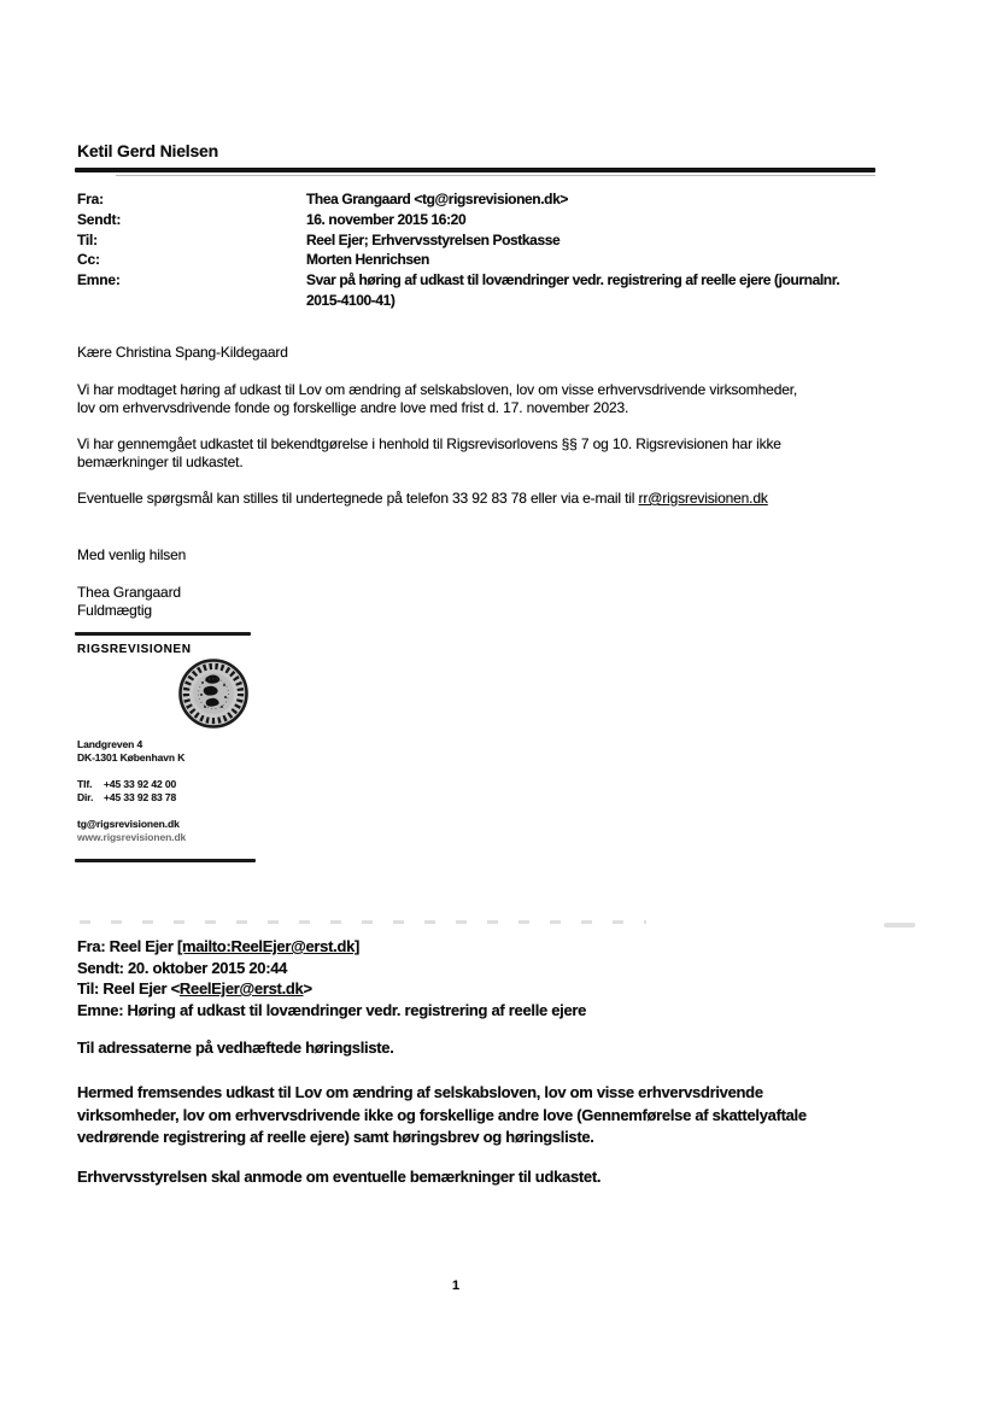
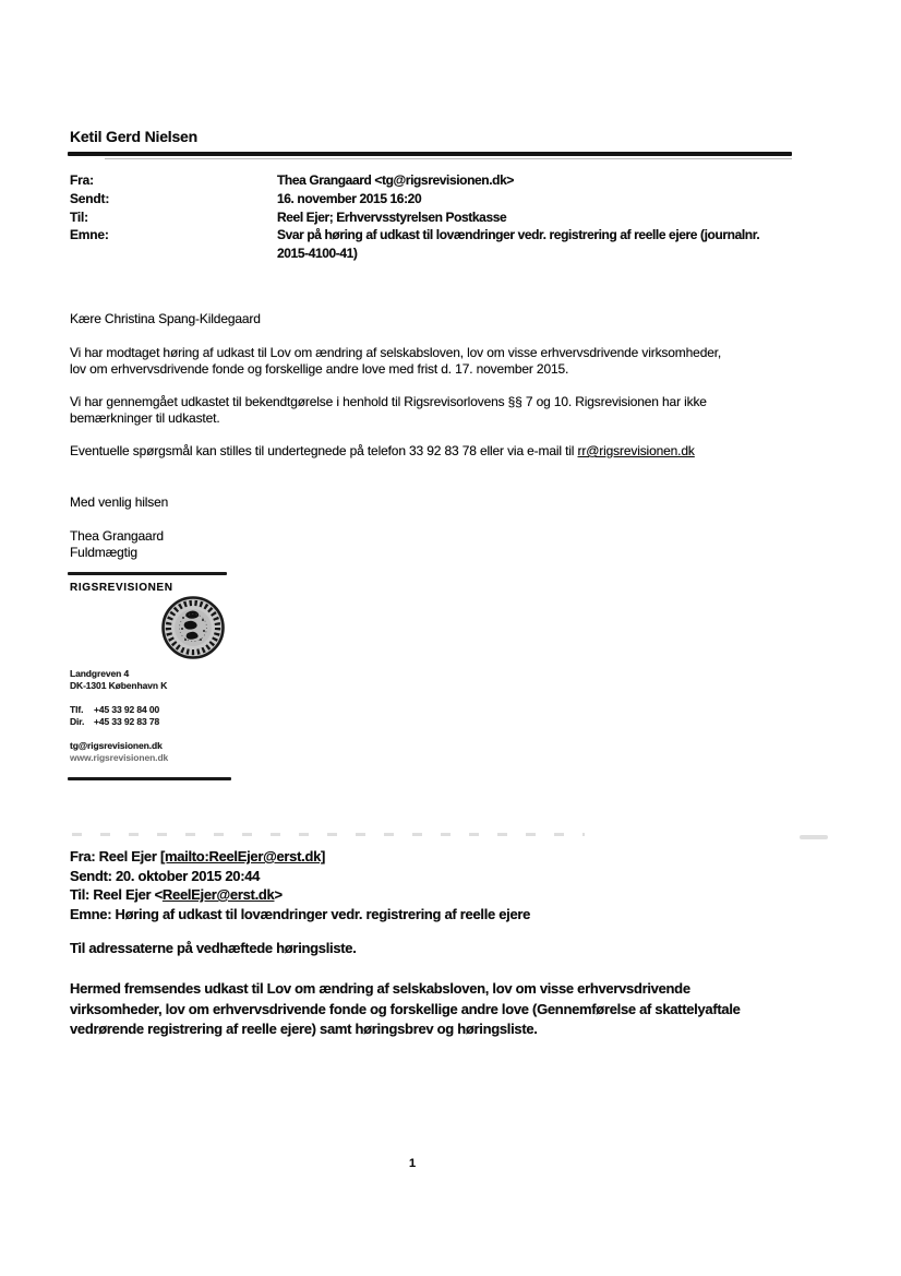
  Ketil Gerd Nielsen
  Fra:
  Thea Grangaard <tg@rigsrevisionen.dk>
  Sendt:
  16. november 2015 16:20
  Til:
  Reel Ejer; Erhvervsstyrelsen Postkasse
- Cc:
- Morten Henrichsen
  Emne:
  Svar på høring af udkast til lovændringer vedr. registrering af reelle ejere (journalnr.
  2015-4100-41)
  Kære Christina Spang-Kildegaard
  Vi har modtaget høring af udkast til Lov om ændring af selskabsloven, lov om visse erhvervsdrivende virksomheder,
- lov om erhvervsdrivende fonde og forskellige andre love med frist d. 17. november 2023.
+ lov om erhvervsdrivende fonde og forskellige andre love med frist d. 17. november 2015.
  Vi har gennemgået udkastet til bekendtgørelse i henhold til Rigsrevisorlovens §§ 7 og 10. Rigsrevisionen har ikke
  bemærkninger til udkastet.
  Eventuelle spørgsmål kan stilles til undertegnede på telefon 33 92 83 78 eller via e-mail til rr@rigsrevisionen.dk
  Med venlig hilsen
  Thea Grangaard
  Fuldmægtig
  RIGSREVISIONEN
  Landgreven 4
  DK-1301 København K
- Tlf. +45 33 92 42 00
+ Tlf. +45 33 92 84 00
  Dir. +45 33 92 83 78
  tg@rigsrevisionen.dk
  www.rigsrevisionen.dk
  Fra: Reel Ejer [mailto:ReelEjer@erst.dk]
  Sendt: 20. oktober 2015 20:44
  Til: Reel Ejer <ReelEjer@erst.dk>
  Emne: Høring af udkast til lovændringer vedr. registrering af reelle ejere
  Til adressaterne på vedhæftede høringsliste.
  Hermed fremsendes udkast til Lov om ændring af selskabsloven, lov om visse erhvervsdrivende
- virksomheder, lov om erhvervsdrivende ikke og forskellige andre love (Gennemførelse af skattelyaftale
+ virksomheder, lov om erhvervsdrivende fonde og forskellige andre love (Gennemførelse af skattelyaftale
  vedrørende registrering af reelle ejere) samt høringsbrev og høringsliste.
- Erhvervsstyrelsen skal anmode om eventuelle bemærkninger til udkastet.
  1
